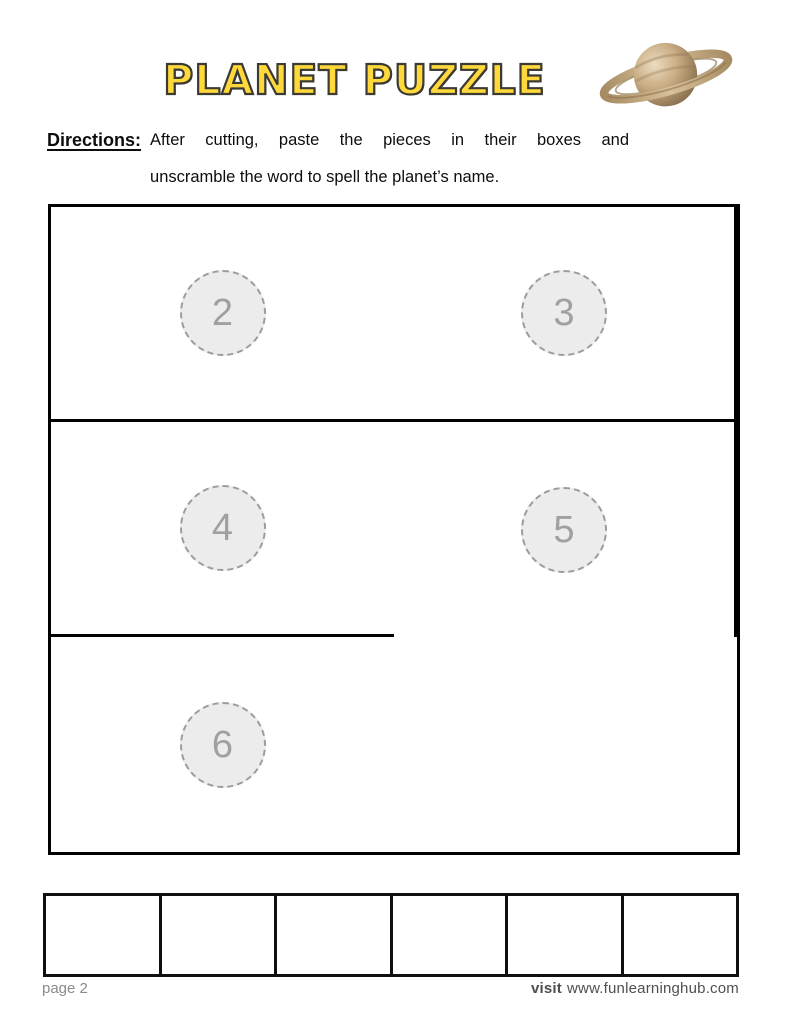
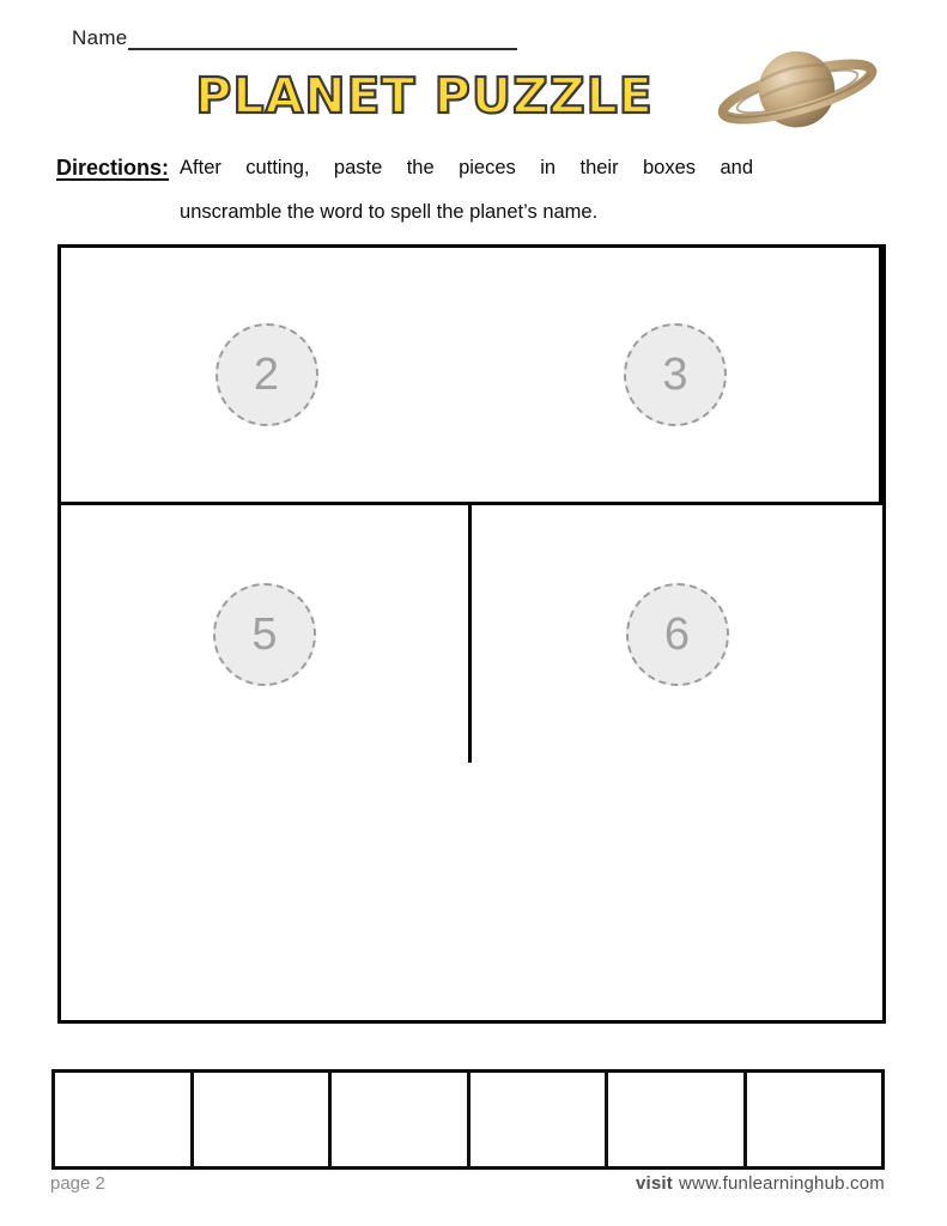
+ Name
  PLANET PUZZLE
  Directions:
  After cutting, paste the pieces in their boxes and
  unscramble the word to spell the planet’s name.
  2
  3
- 4
  5
  6
  page 2
  visit www.funlearninghub.com
